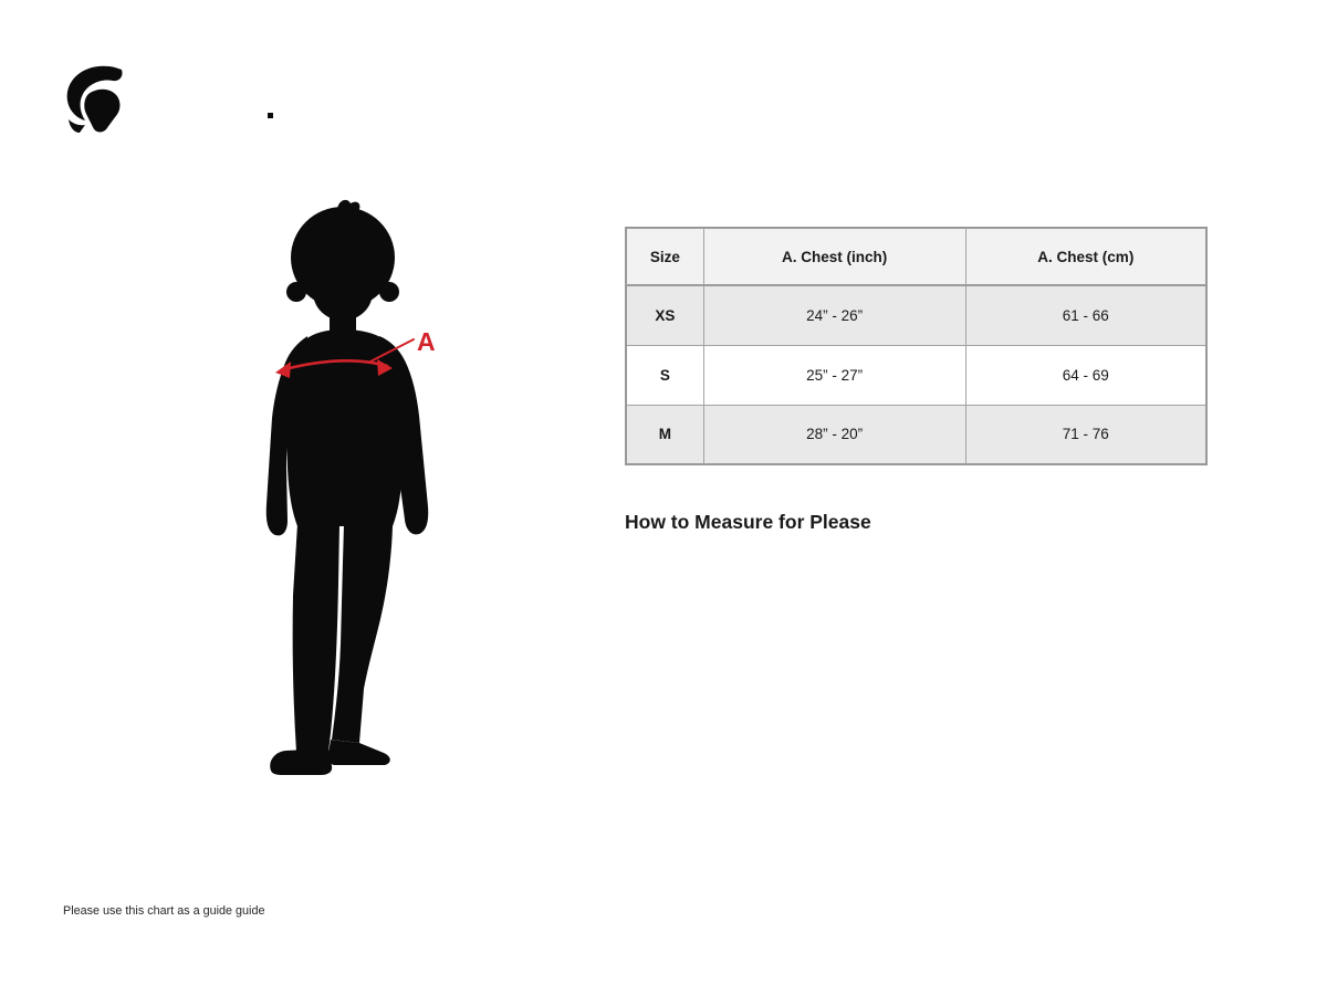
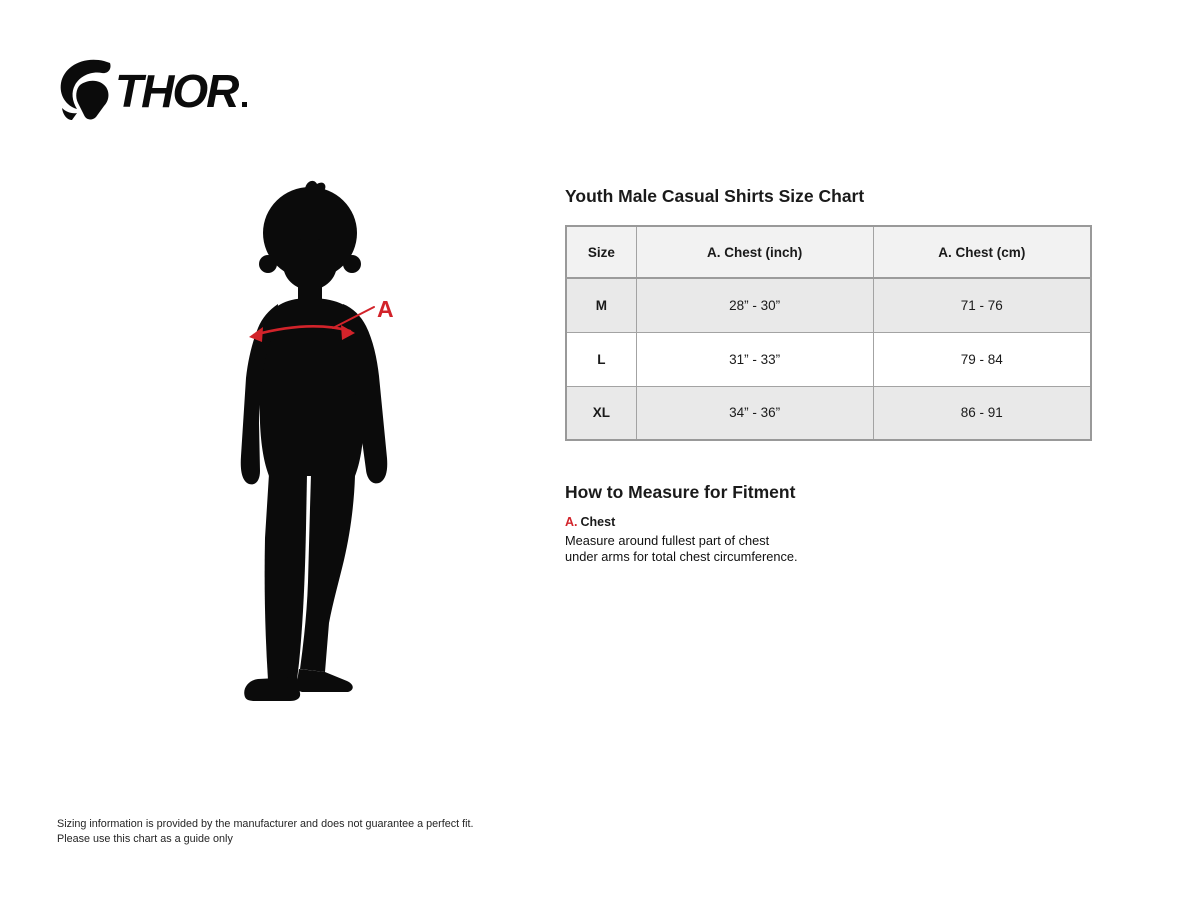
+ THOR
  A
+ Youth Male Casual Shirts Size Chart
  Size	A. Chest (inch)	A. Chest (cm)
- XS	24” - 26”	61 - 66
- S	25” - 27”	64 - 69
- M	28” - 20”	71 - 76
+ M	28” - 30”	71 - 76
+ L	31” - 33”	79 - 84
+ XL	34” - 36”	86 - 91
- How to Measure for Please
+ How to Measure for Fitment
+ A. Chest
+ Measure around fullest part of chest under arms for total chest circumference.
+ Sizing information is provided by the manufacturer and does not guarantee a perfect fit.
- Please use this chart as a guide guide
+ Please use this chart as a guide only
